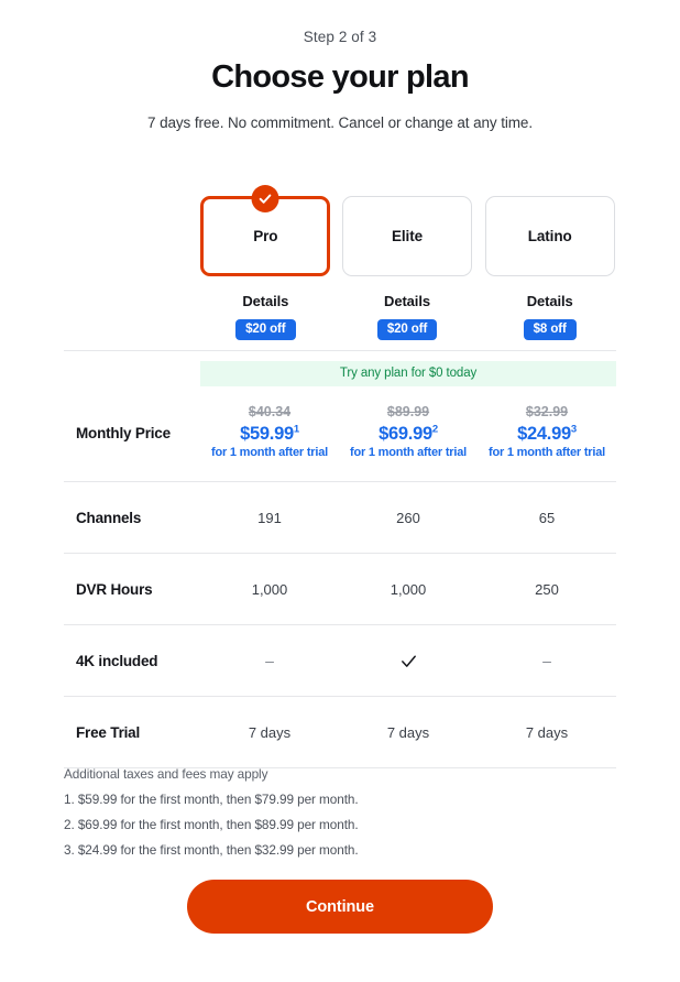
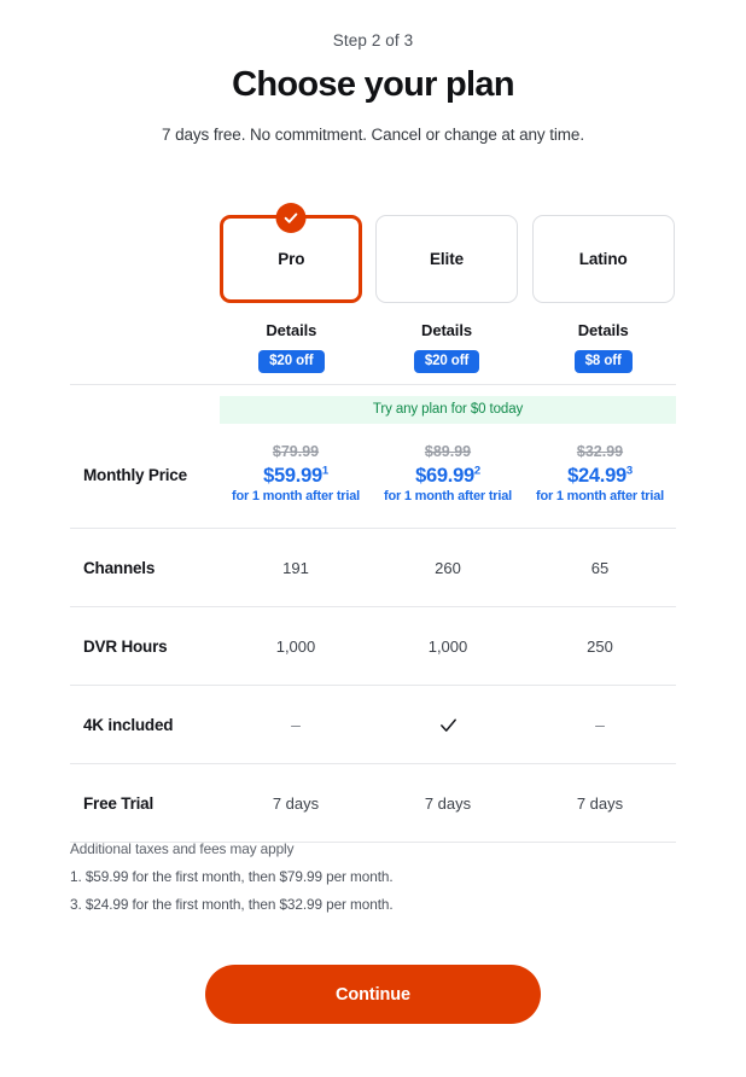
  Step 2 of 3
  Choose your plan
  7 days free. No commitment. Cancel or change at any time.
  Pro
  Details
  $20 off
  Elite
  Details
  $20 off
  Latino
  Details
  $8 off
  Try any plan for $0 today
  Monthly Price
- $40.34
+ $79.99
  $59.991
  for 1 month after trial
  $89.99
  $69.992
  for 1 month after trial
  $32.99
  $24.993
  for 1 month after trial
  Channels
  191
  260
  65
  DVR Hours
  1,000
  1,000
  250
  4K included
  –
  –
  Free Trial
  7 days
  7 days
  7 days
  Additional taxes and fees may apply
  1. $59.99 for the first month, then $79.99 per month.
- 2. $69.99 for the first month, then $89.99 per month.
  3. $24.99 for the first month, then $32.99 per month.
  Continue
